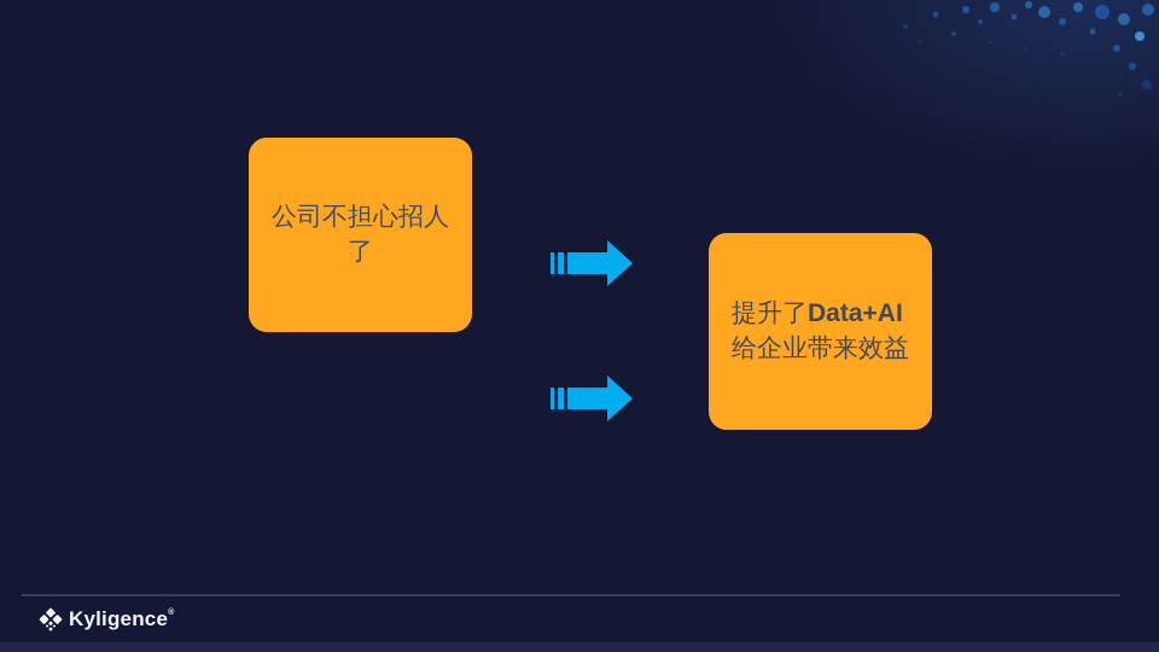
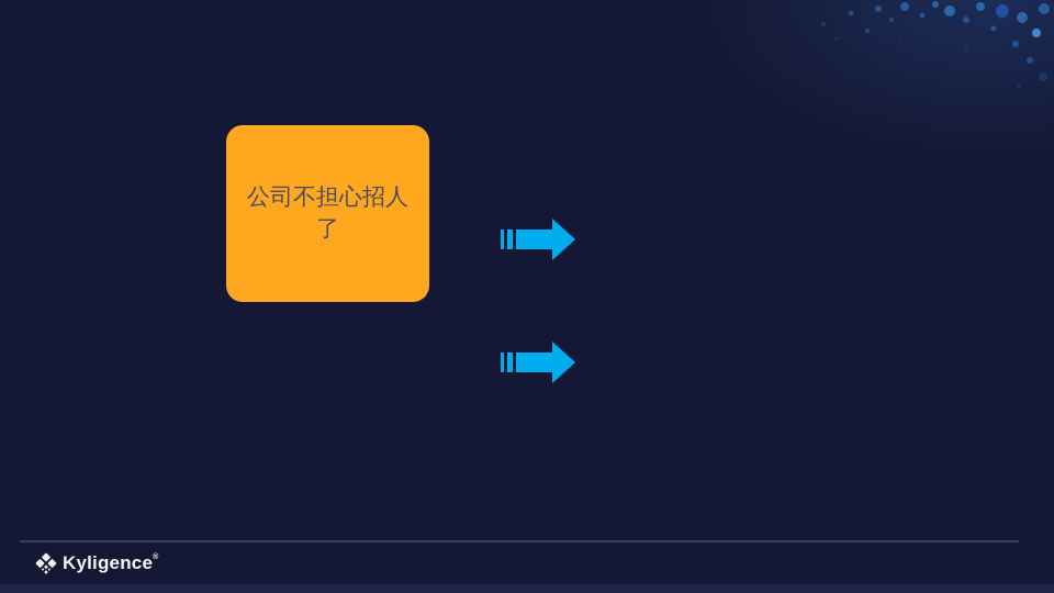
  公司不担心招人了
- 提升了Data+AI
- 给企业带来效益
  Kyligence
